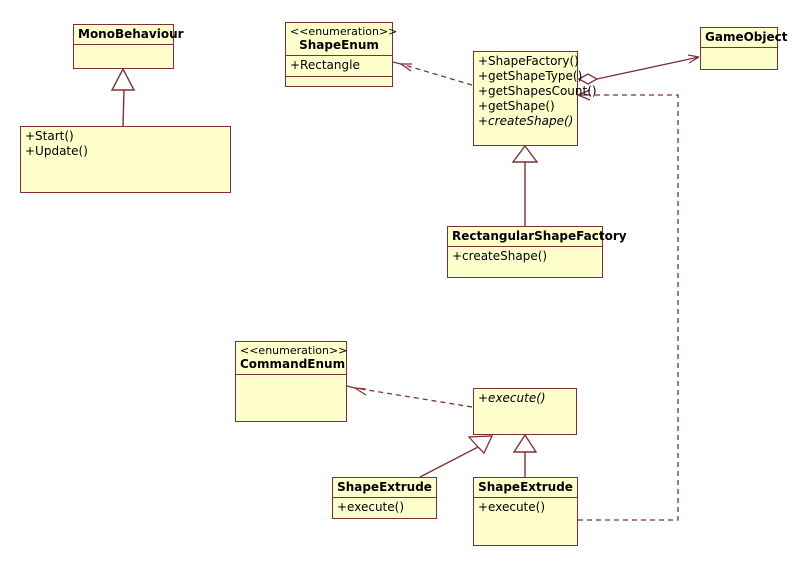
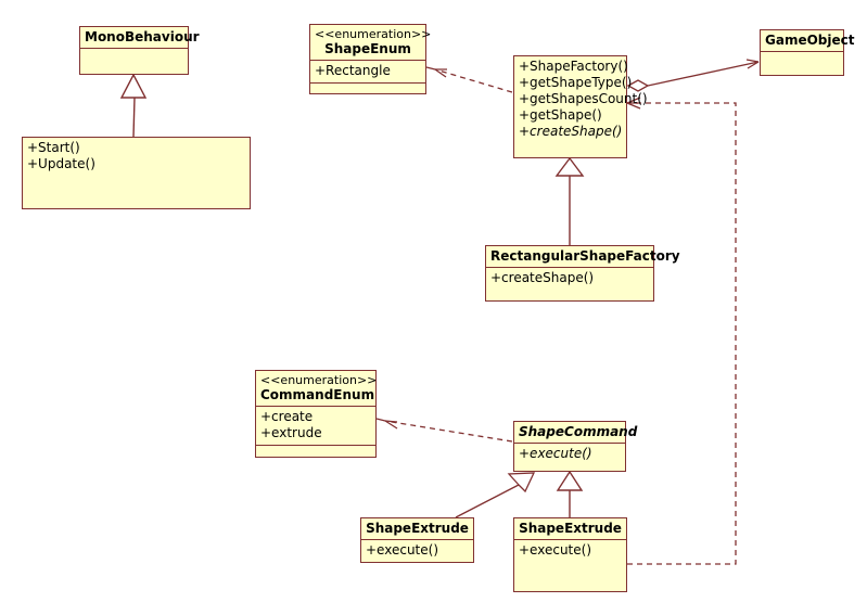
  MonoBehaviour
  +Start()
  +Update()
  <<enumeration>>
  ShapeEnum
  +Rectangle
  +ShapeFactory()
  +getShapeType()
  +getShapesCount()
  +getShape()
  +createShape()
  GameObject
  RectangularShapeFactory
  +createShape()
  <<enumeration>>
  CommandEnum
+ +create
+ +extrude
+ ShapeCommand
  +execute()
  ShapeExtrude
  +execute()
  ShapeExtrude
  +execute()
